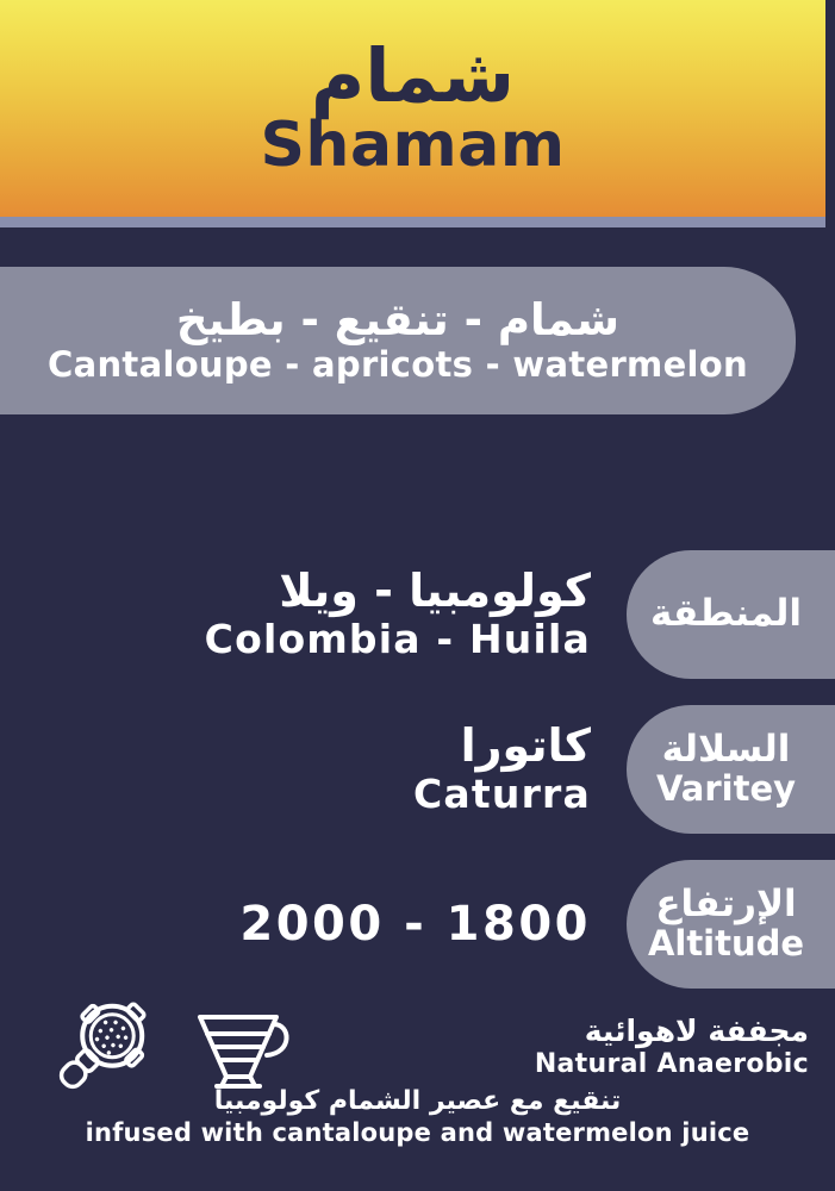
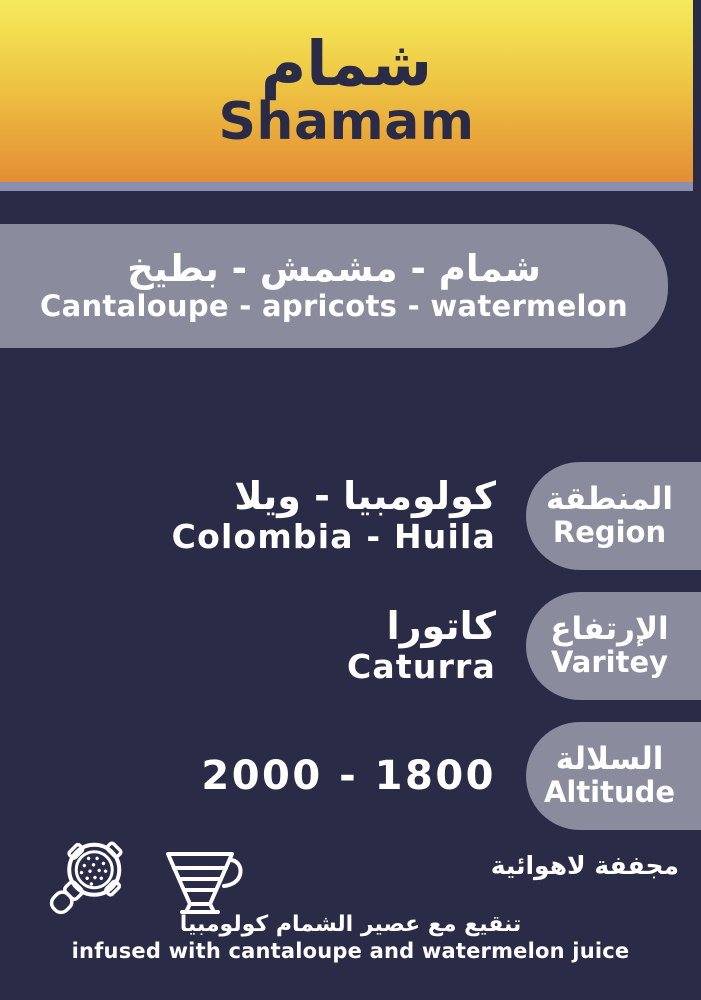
  شمام
  Shamam
- شمام - تنقيع - بطيخ
+ شمام - مشمش - بطيخ
  Cantaloupe - apricots - watermelon
  كولومبيا - ويلا
  Colombia - Huila
  المنطقة
+ Region
  كاتورا
  Caturra
- السلالة
+ الإرتفاع
  Varitey
  2000 - 1800
- الإرتفاع
+ السلالة
  Altitude
  مجففة لاهوائية
- Natural Anaerobic
  تنقيع مع عصير الشمام كولومبيا
  infused with cantaloupe and watermelon juice
